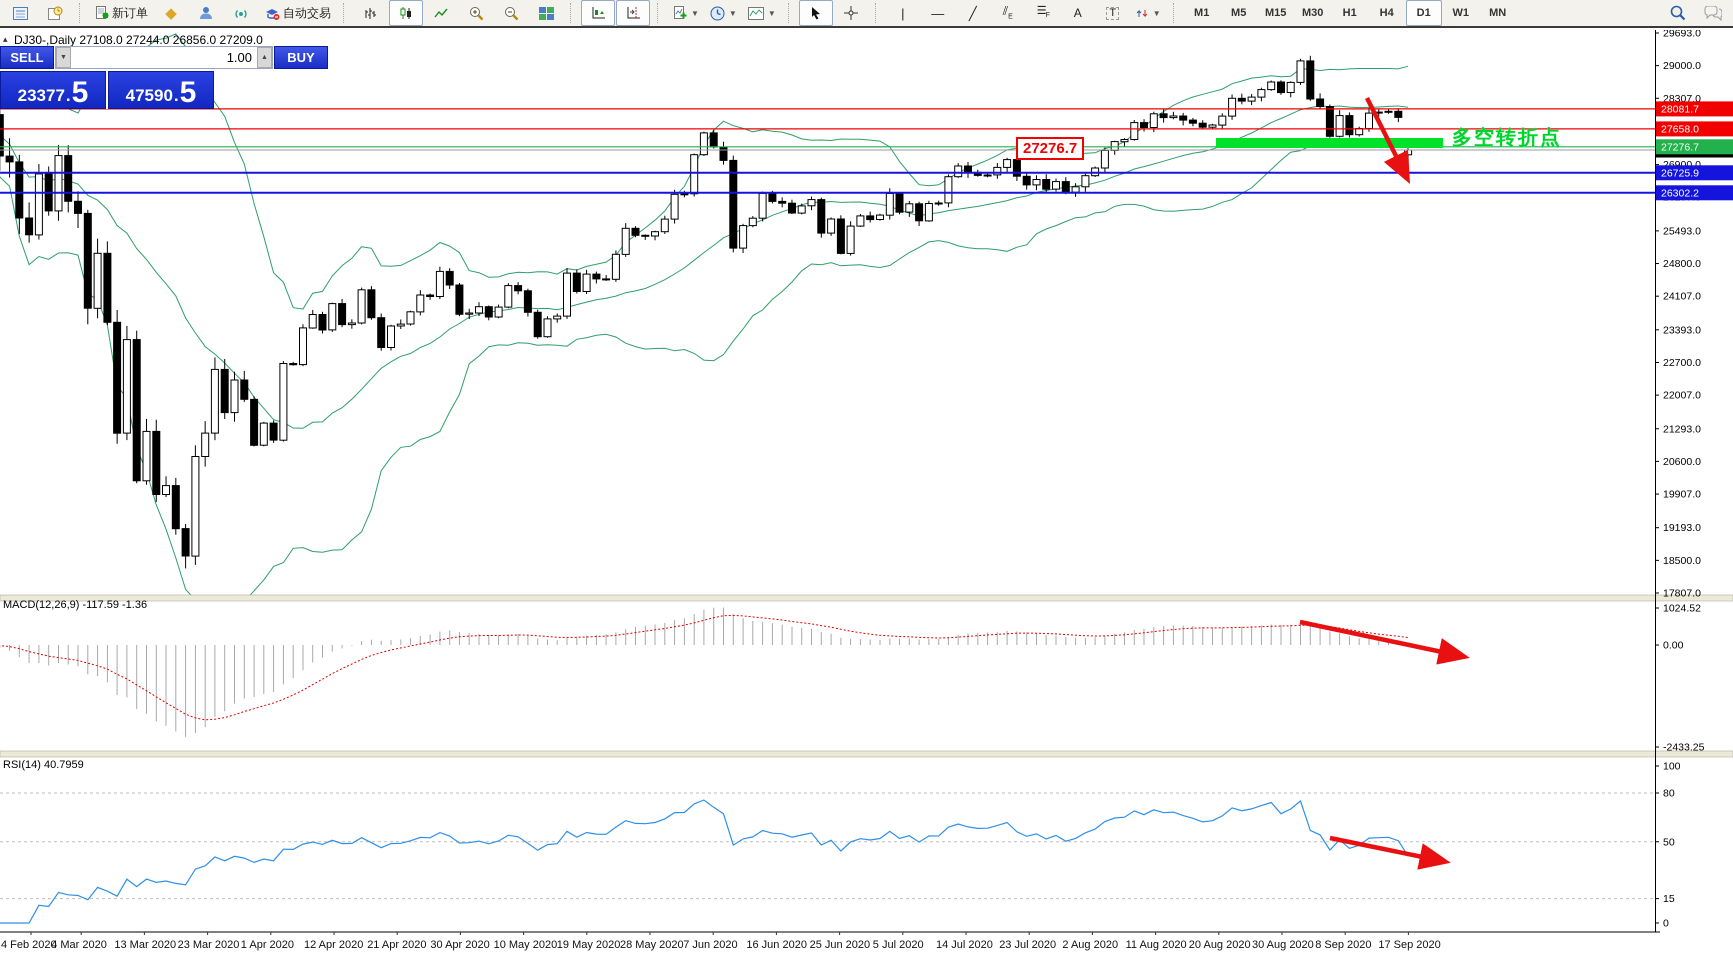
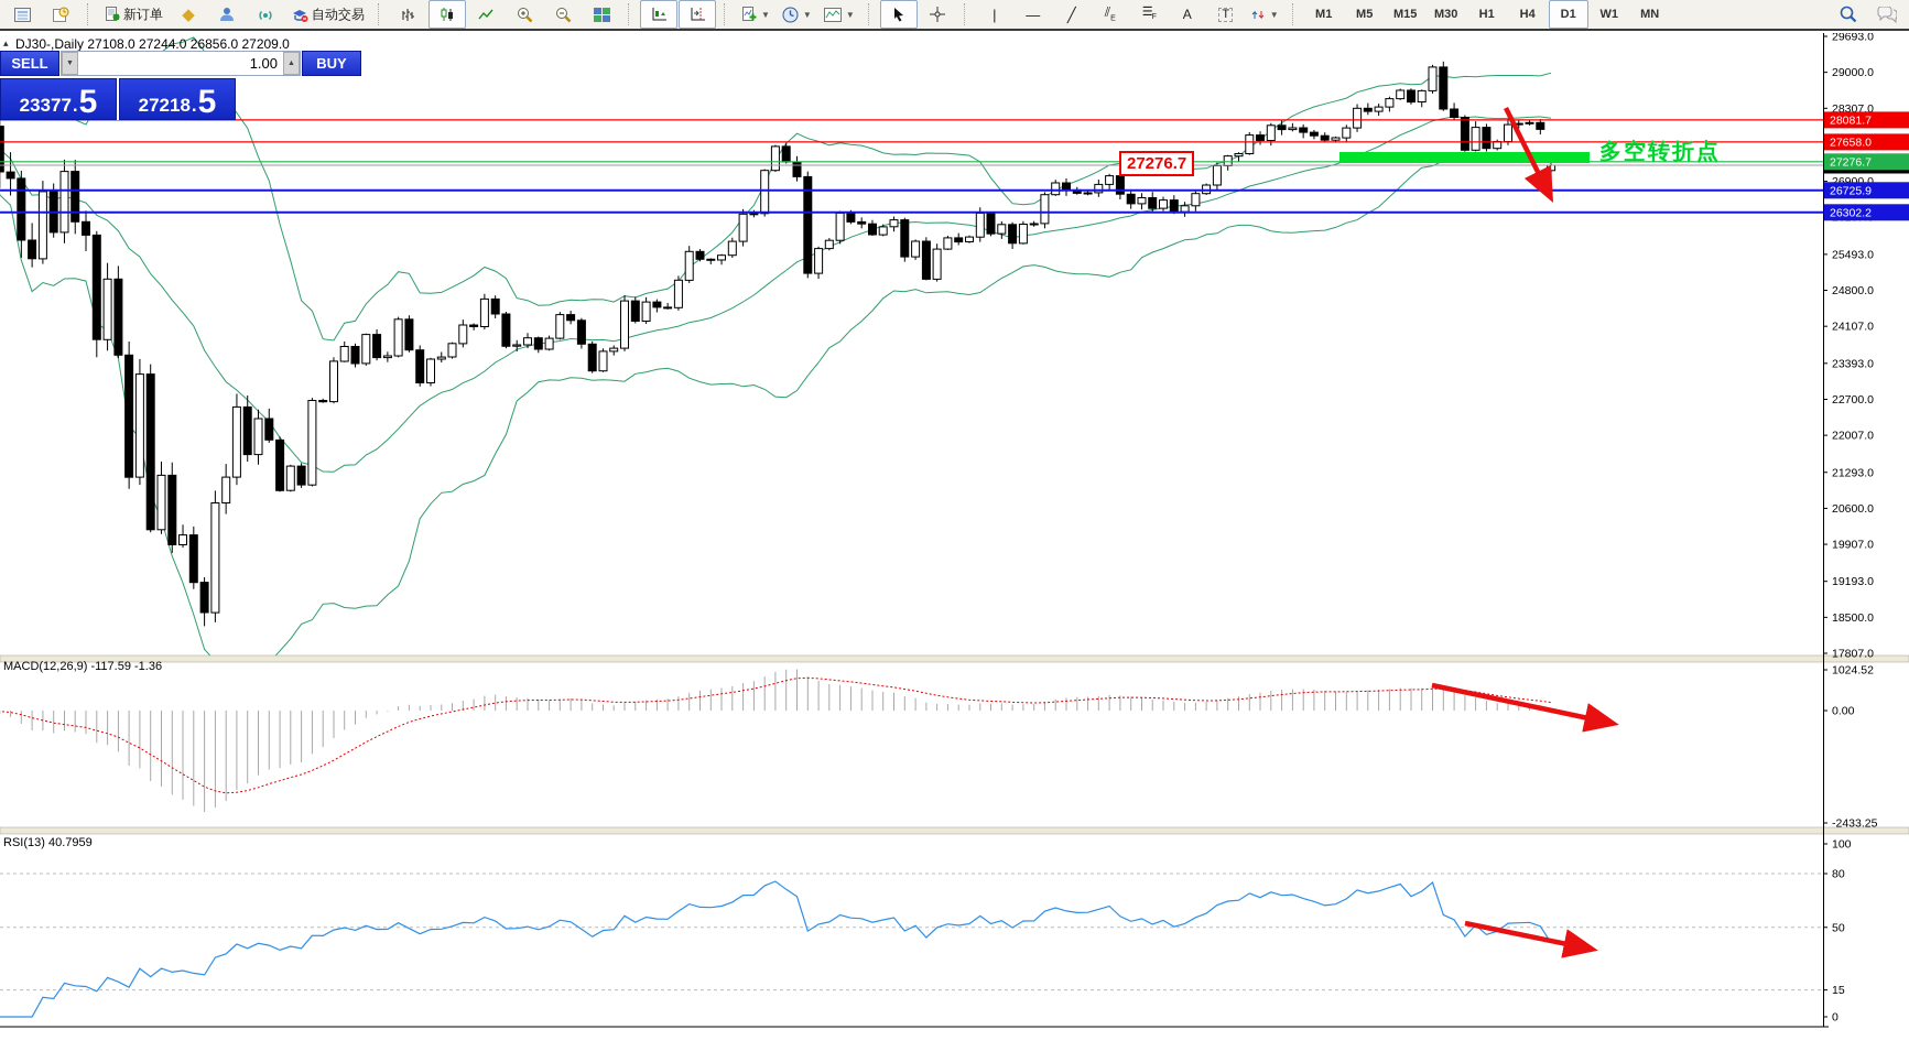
  新订单
  ◆
  自动交易
  ▼
  ▼
  ▼
  |
  —
  ╱
  A
  T
  ▼
  M1
  M5
  M15
  M30
  H1
  H4
  D1
  W1
  MN
  29693.0
  29000.0
  28307.0
  26900.0
  25493.0
  24800.0
  24107.0
  23393.0
  22700.0
  22007.0
  21293.0
  20600.0
  19907.0
  19193.0
  18500.0
  17807.0
  1024.52
  0.00
  -2433.25
  100
  80
  50
  15
  0
  28081.7
  27658.0
  27276.7
  26725.9
  26302.2
- 4 Feb 2020
- 4 Mar 2020
- 13 Mar 2020
- 23 Mar 2020
- 1 Apr 2020
- 12 Apr 2020
- 21 Apr 2020
- 30 Apr 2020
- 10 May 2020
- 19 May 2020
- 28 May 2020
- 7 Jun 2020
- 16 Jun 2020
- 25 Jun 2020
- 5 Jul 2020
- 14 Jul 2020
- 23 Jul 2020
- 2 Aug 2020
- 11 Aug 2020
- 20 Aug 2020
- 30 Aug 2020
- 8 Sep 2020
- 17 Sep 2020
  ▴
  DJ30-,Daily 27108.0 27244.0 26856.0 27209.0
  SELL
  1.00
  BUY
  23377
  .
  5
- 47590
+ 27218
  .
  5
  MACD(12,26,9) -117.59 -1.36
- RSI(14) 40.7959
+ RSI(13) 40.7959
  27276.7
  多空转折点
